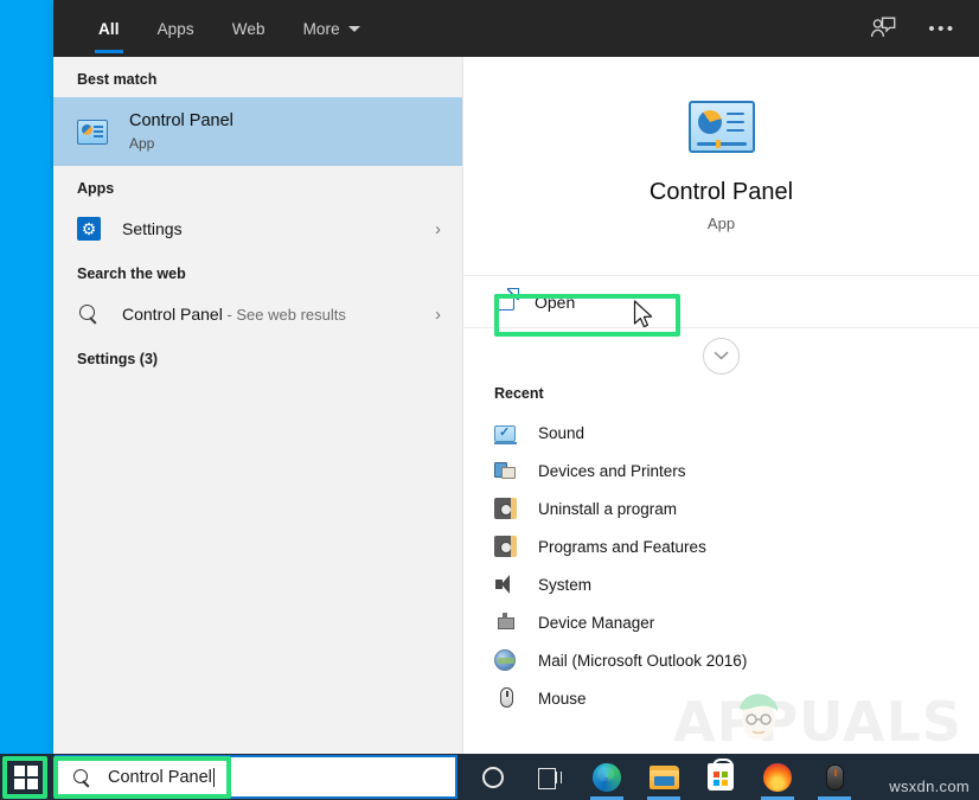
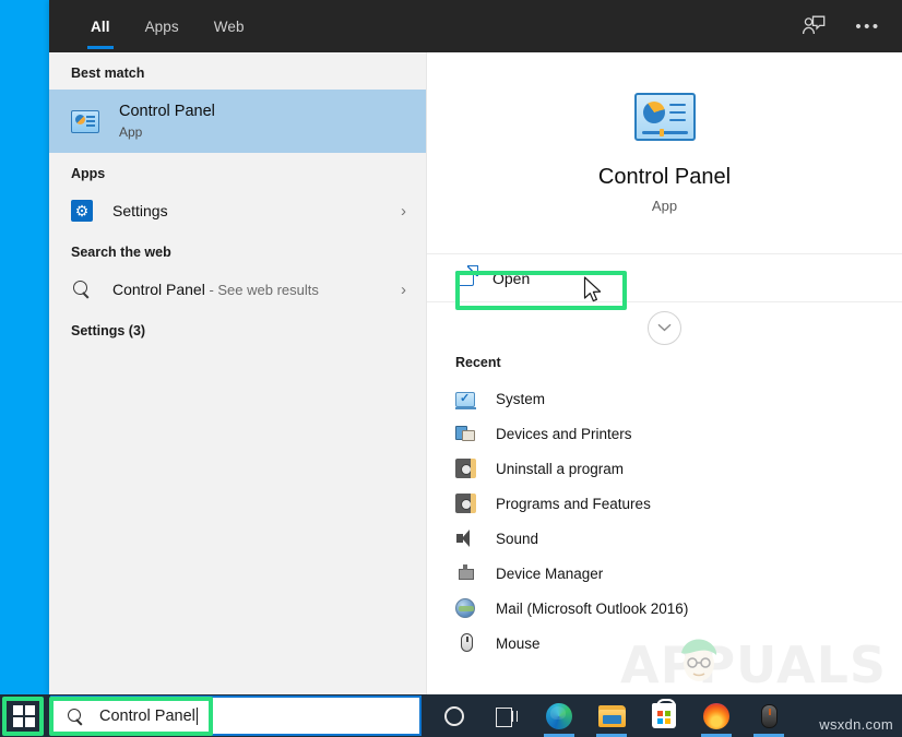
  All
  Apps
  Web
- More
  •••
  Best match
  Control Panel
  App
  Apps
  ⚙
  Settings
  ›
  Search the web
  Control Panel - See web results
  ›
  Settings (3)
  Control Panel
  App
  Open
  Recent
- Sound
+ System
  Devices and Printers
  Uninstall a program
  Programs and Features
- System
+ Sound
  Device Manager
  Mail (Microsoft Outlook 2016)
  Mouse
  APPUALS
  Control Panel
  wsxdn.com
